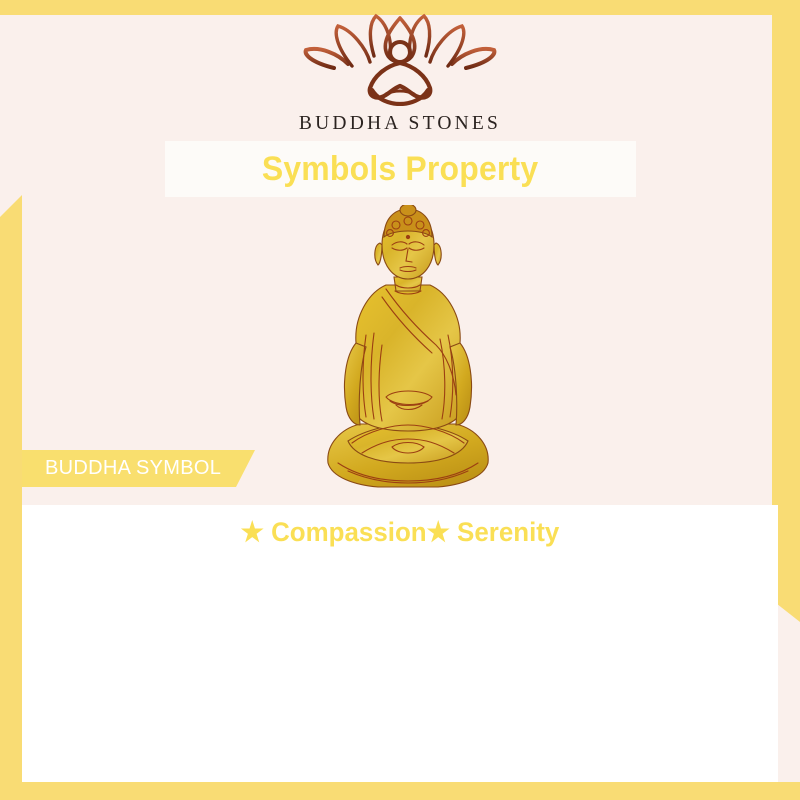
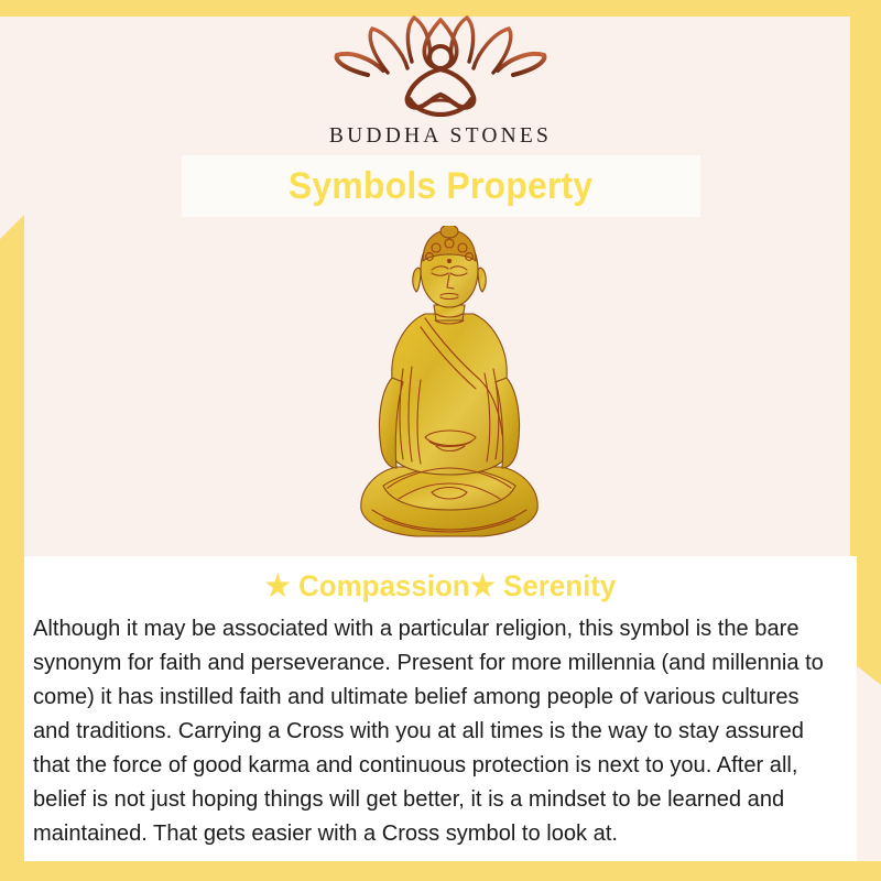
  BUDDHA STONES
  Symbols Property
- BUDDHA SYMBOL
  ★ Compassion★ Serenity
+ Although it may be associated with a particular religion, this symbol is the bare synonym for faith and perseverance. Present for more millennia (and millennia to come) it has instilled faith and ultimate belief among people of various cultures and traditions. Carrying a Cross with you at all times is the way to stay assured that the force of good karma and continuous protection is next to you. After all, belief is not just hoping things will get better, it is a mindset to be learned and maintained. That gets easier with a Cross symbol to look at.
